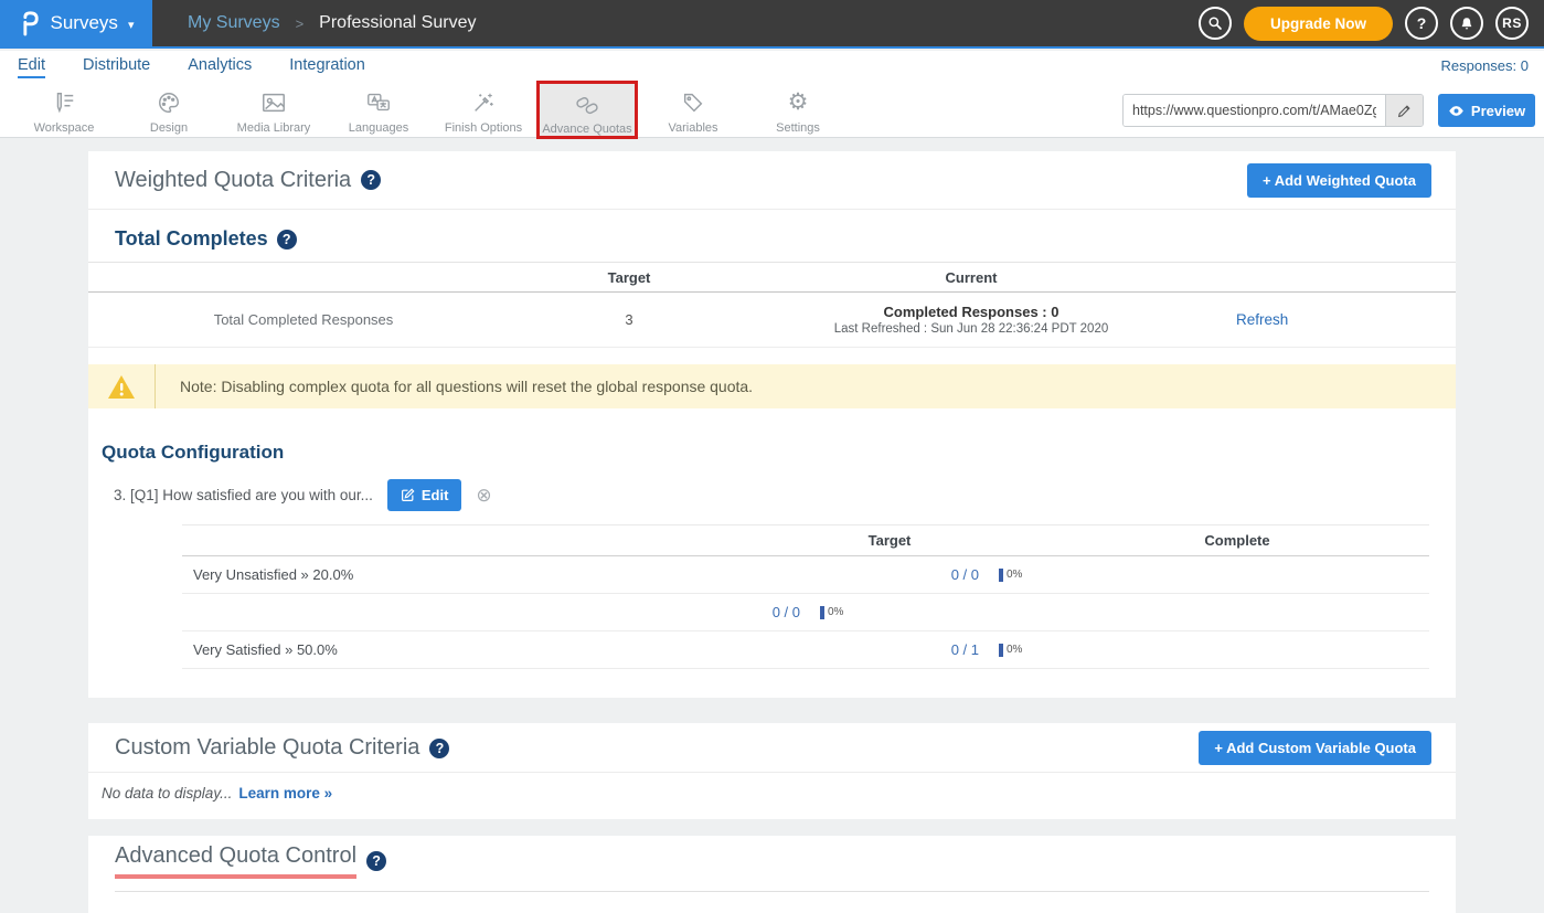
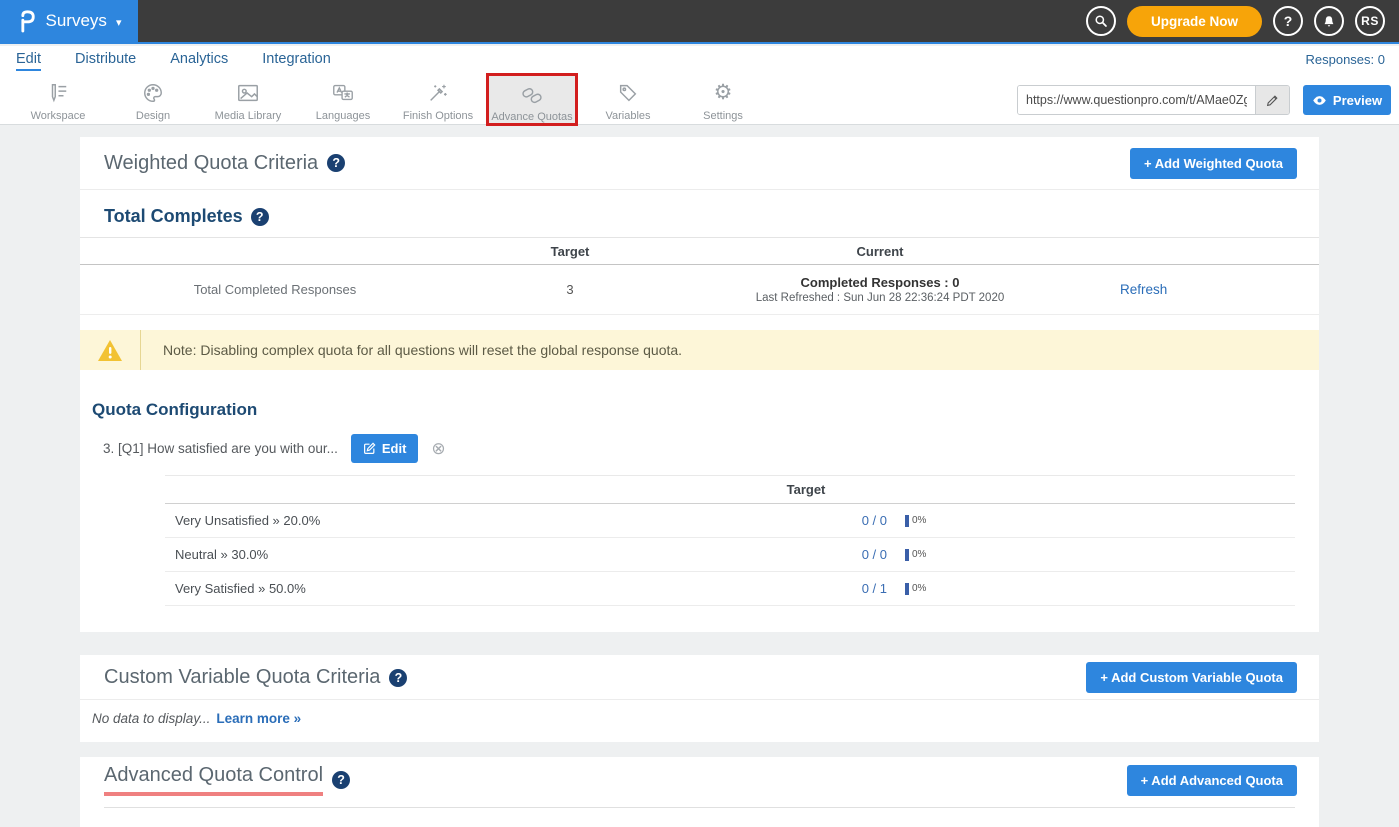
  Surveys
  ▾
- My Surveys
- >
- Professional Survey
  Upgrade Now
  ?
  RS
  Edit
  Distribute
  Analytics
  Integration
  Responses: 0
  Workspace
  Design
  Media Library
  Languages
  Finish Options
  Advance Quotas
  Variables
  ⚙
  Settings
  https://www.questionpro.com/t/AMae0Zg
  Preview
  Weighted Quota Criteria
  ?
  + Add Weighted Quota
  Total Completes
  ?
  Target
  Current
  Total Completed Responses
  3
  Completed Responses : 0
  Last Refreshed : Sun Jun 28 22:36:24 PDT 2020
  Refresh
  Note: Disabling complex quota for all questions will reset the global response quota.
  Quota Configuration
  3. [Q1] How satisfied are you with our...
  Edit
  ⊗
  Target
- Complete
  Very Unsatisfied » 20.0%
  0 / 0
  0%
+ Neutral » 30.0%
  0 / 0
  0%
  Very Satisfied » 50.0%
  0 / 1
  0%
  Custom Variable Quota Criteria
  ?
  + Add Custom Variable Quota
  No data to display...
  Learn more »
  Advanced Quota Control
  ?
+ + Add Advanced Quota
